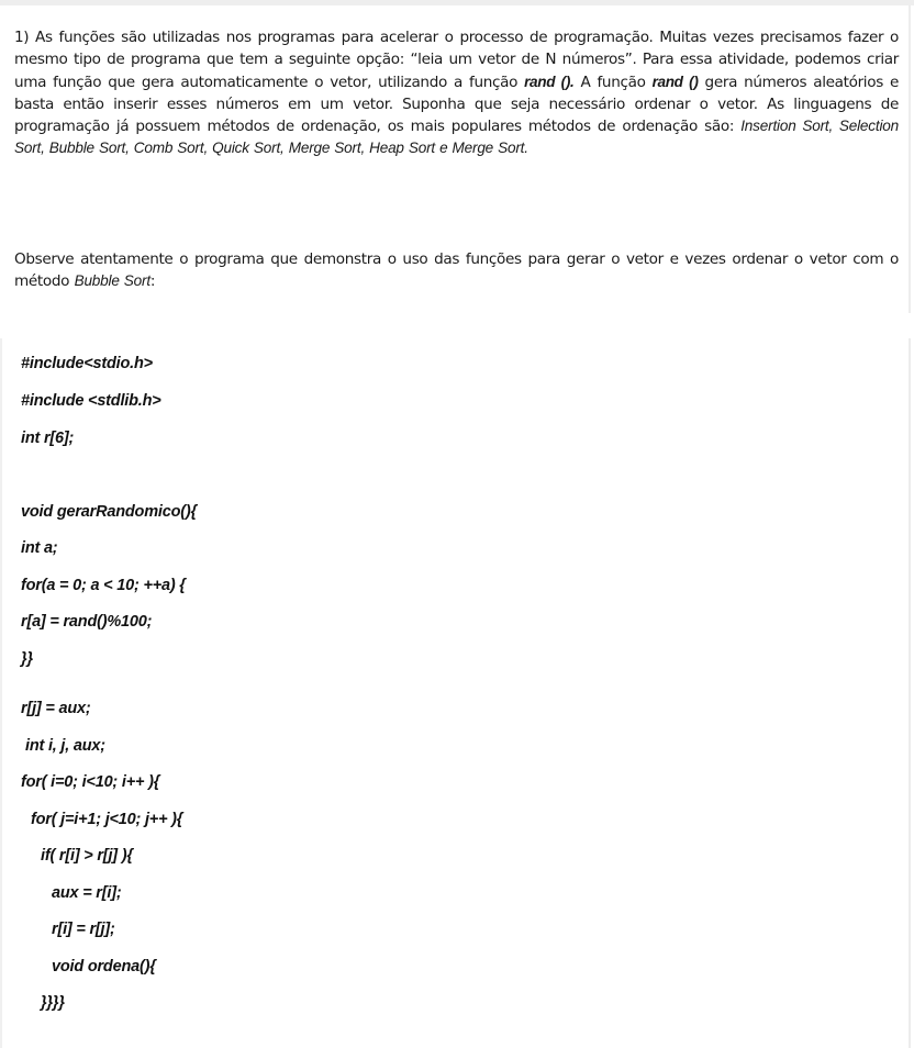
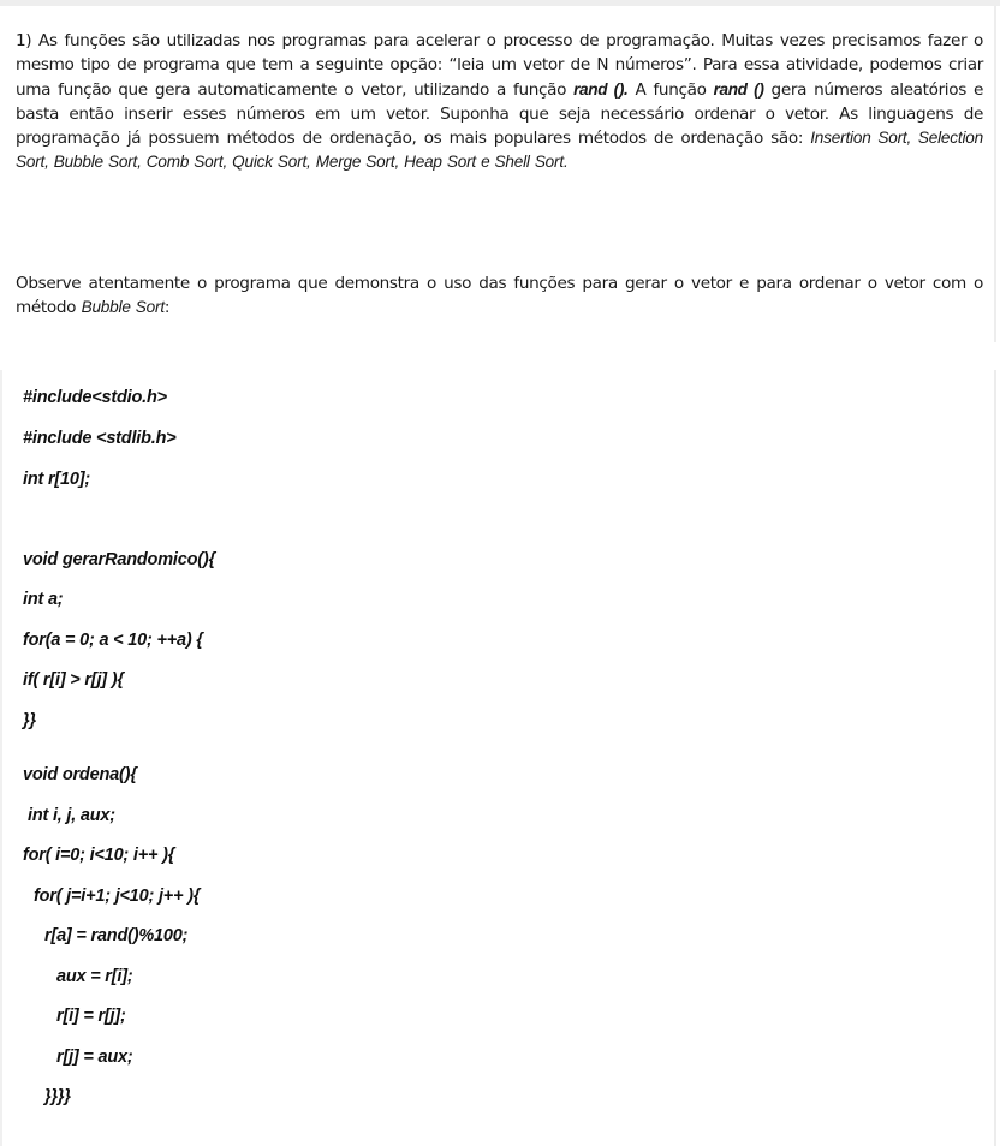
- 1) As funções são utilizadas nos programas para acelerar o processo de programação. Muitas vezes precisamos fazer o mesmo tipo de programa que tem a seguinte opção: “leia um vetor de N números”. Para essa atividade, podemos criar uma função que gera automaticamente o vetor, utilizando a função rand (). A função rand () gera números aleatórios e basta então inserir esses números em um vetor. Suponha que seja necessário ordenar o vetor. As linguagens de programação já possuem métodos de ordenação, os mais populares métodos de ordenação são: Insertion Sort, Selection Sort, Bubble Sort, Comb Sort, Quick Sort, Merge Sort, Heap Sort e Merge Sort.
+ 1) As funções são utilizadas nos programas para acelerar o processo de programação. Muitas vezes precisamos fazer o mesmo tipo de programa que tem a seguinte opção: “leia um vetor de N números”. Para essa atividade, podemos criar uma função que gera automaticamente o vetor, utilizando a função rand (). A função rand () gera números aleatórios e basta então inserir esses números em um vetor. Suponha que seja necessário ordenar o vetor. As linguagens de programação já possuem métodos de ordenação, os mais populares métodos de ordenação são: Insertion Sort, Selection Sort, Bubble Sort, Comb Sort, Quick Sort, Merge Sort, Heap Sort e Shell Sort.
- Observe atentamente o programa que demonstra o uso das funções para gerar o vetor e vezes ordenar o vetor com o método Bubble Sort:
+ Observe atentamente o programa que demonstra o uso das funções para gerar o vetor e para ordenar o vetor com o método Bubble Sort:
  #include<stdio.h>
  #include <stdlib.h>
- int r[6];
+ int r[10];
  void gerarRandomico(){
  int a;
  for(a = 0; a < 10; ++a) {
- r[a] = rand()%100;
+ if( r[i] > r[j] ){
  }}
- r[j] = aux;
+ void ordena(){
  int i, j, aux;
  for( i=0; i<10; i++ ){
  for( j=i+1; j<10; j++ ){
- if( r[i] > r[j] ){
+ r[a] = rand()%100;
  aux = r[i];
  r[i] = r[j];
- void ordena(){
+ r[j] = aux;
  }}}}
